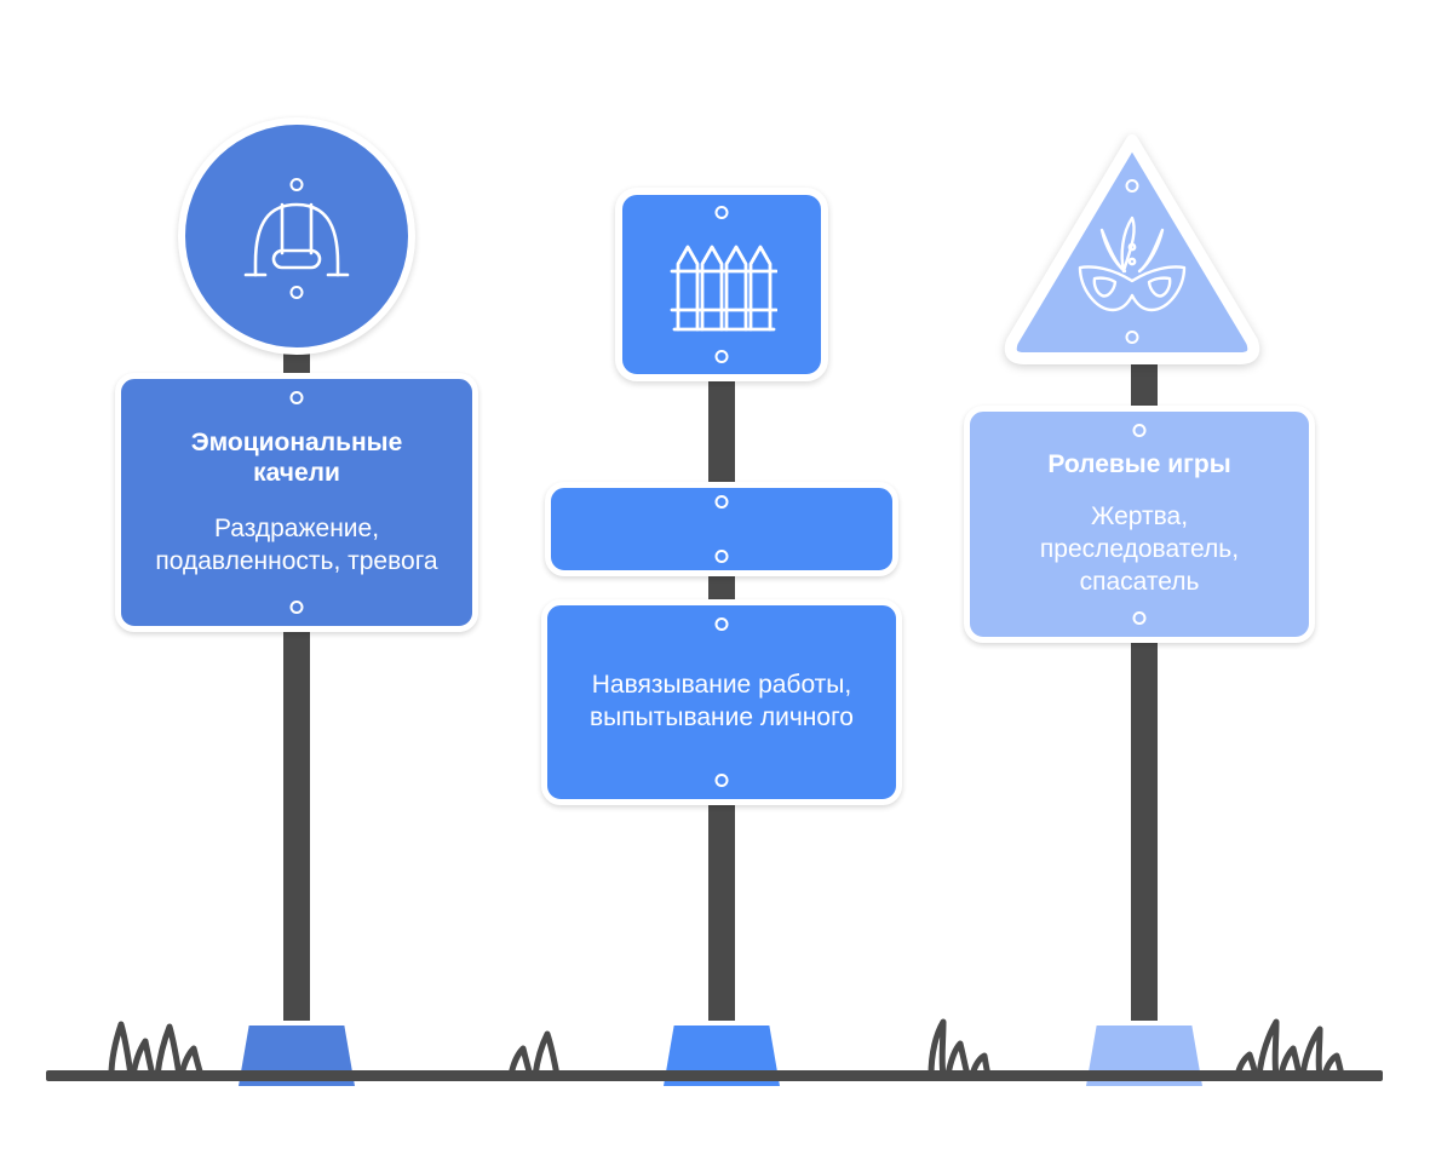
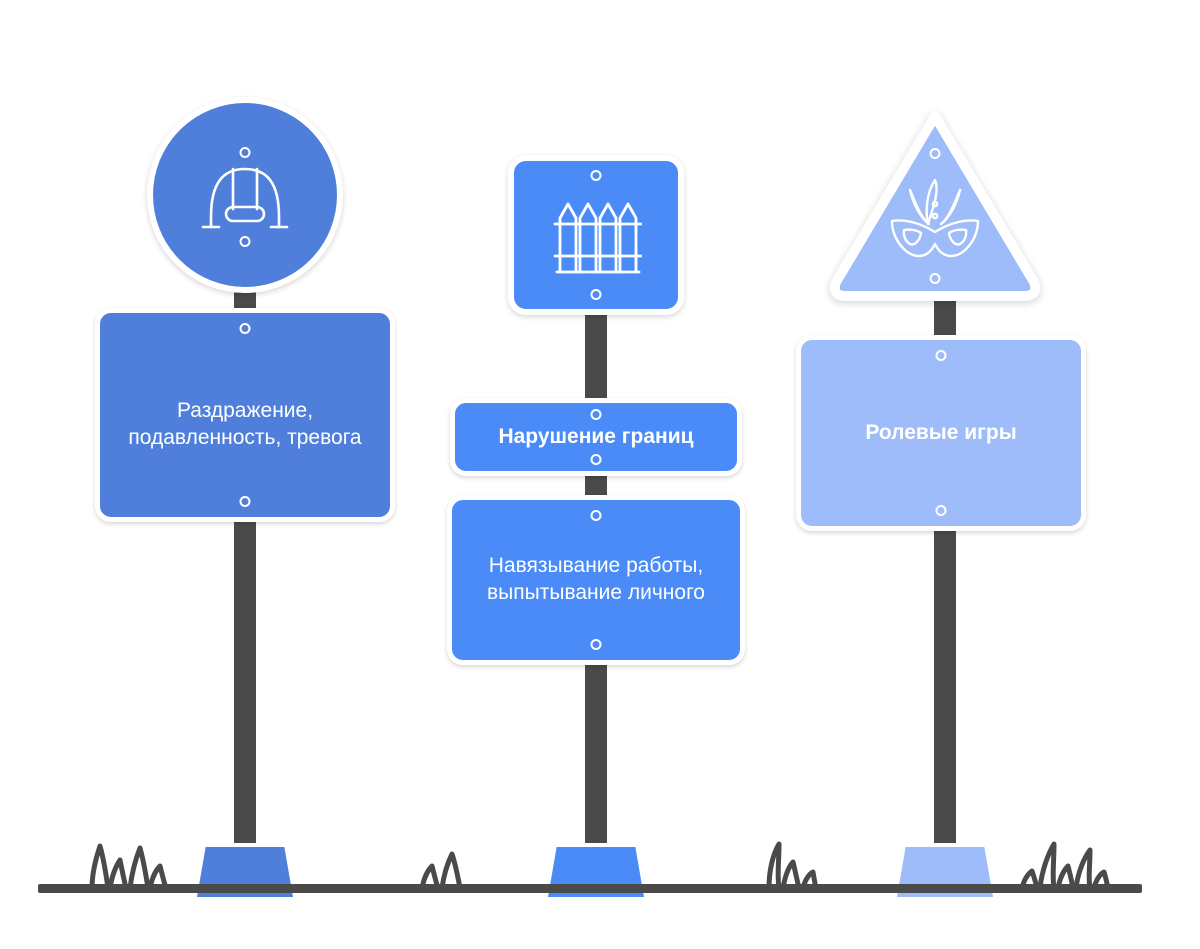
- Эмоциональные качели
  Раздражение, подавленность, тревога
+ Нарушение границ
  Навязывание работы, выпытывание личного
  Ролевые игры
- Жертва, преследователь, спасатель
